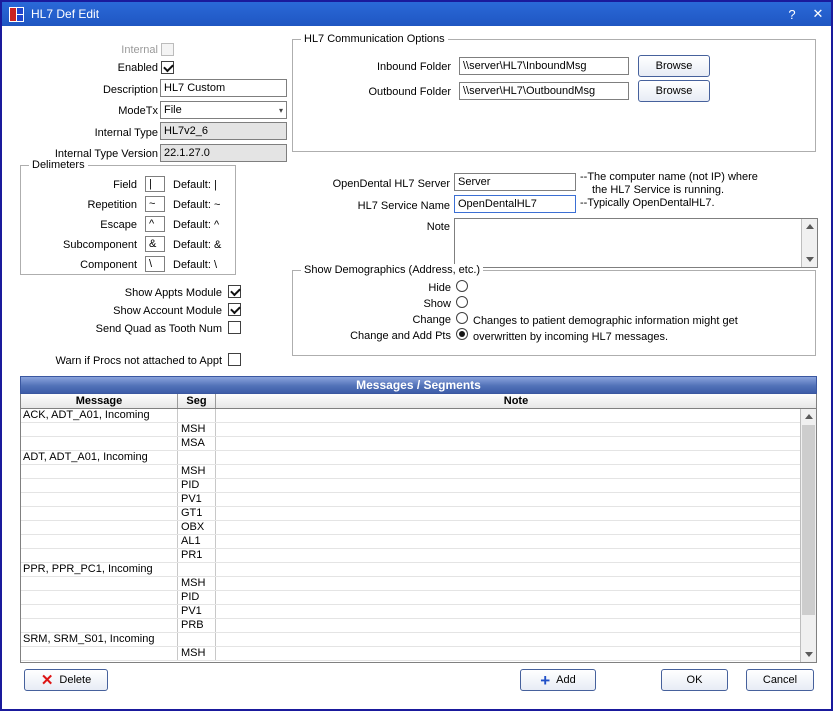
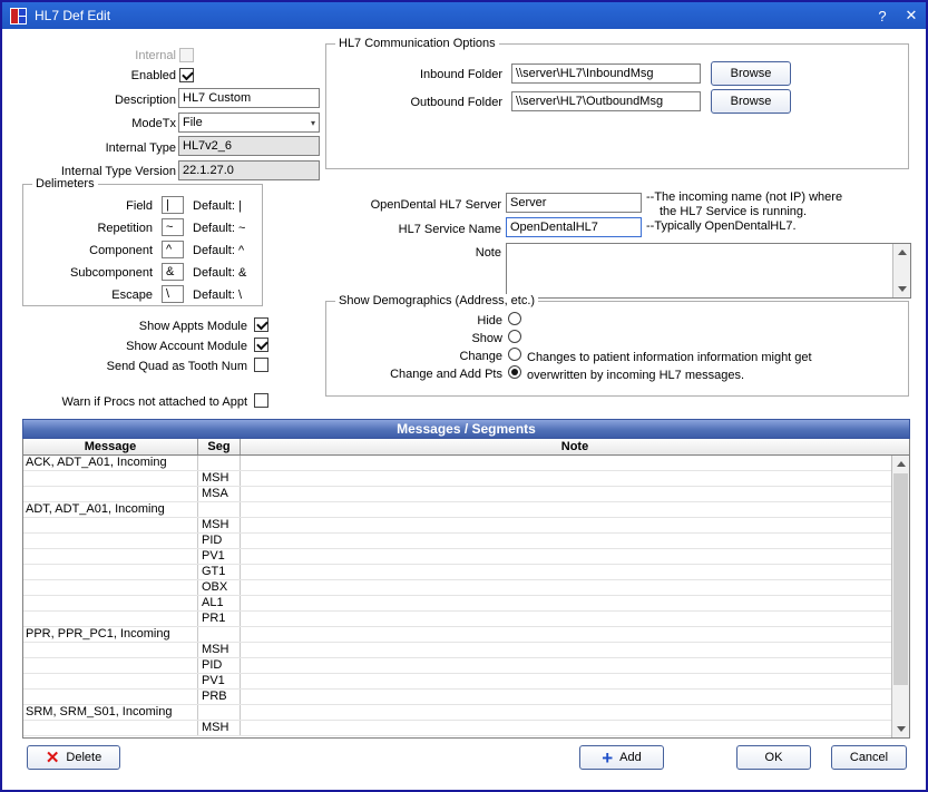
  HL7 Def Edit
  ?
  ✕
  Internal
  Enabled
  Description
  HL7 Custom
  ModeTx
  File
  ▾
  Internal Type
  HL7v2_6
  Internal Type Version
  22.1.27.0
  Delimeters
  Field
  |
  Default: |
  Repetition
  ~
  Default: ~
- Escape
+ Component
  ^
  Default: ^
  Subcomponent
  &
  Default: &
- Component
+ Escape
  \
  Default: \
  Show Appts Module
  Show Account Module
  Send Quad as Tooth Num
  Warn if Procs not attached to Appt
  HL7 Communication Options
  Inbound Folder
  \\server\HL7\InboundMsg
  Browse
  Outbound Folder
  \\server\HL7\OutboundMsg
  Browse
  OpenDental HL7 Server
  Server
- --The computer name (not IP) where
+ --The incoming name (not IP) where
  the HL7 Service is running.
  HL7 Service Name
  OpenDentalHL7
  --Typically OpenDentalHL7.
  Note
  Show Demographics (Address, etc.)
  Hide
  Show
  Change
- Changes to patient demographic information might get
+ Changes to patient information information might get
  Change and Add Pts
  overwritten by incoming HL7 messages.
  Messages / Segments
  Message
  Seg
  Note
  ACK, ADT_A01, Incoming
  MSH
  MSA
  ADT, ADT_A01, Incoming
  MSH
  PID
  PV1
  GT1
  OBX
  AL1
  PR1
  PPR, PPR_PC1, Incoming
  MSH
  PID
  PV1
  PRB
  SRM, SRM_S01, Incoming
  MSH
  ✕
  Delete
  +
  Add
  OK
  Cancel
